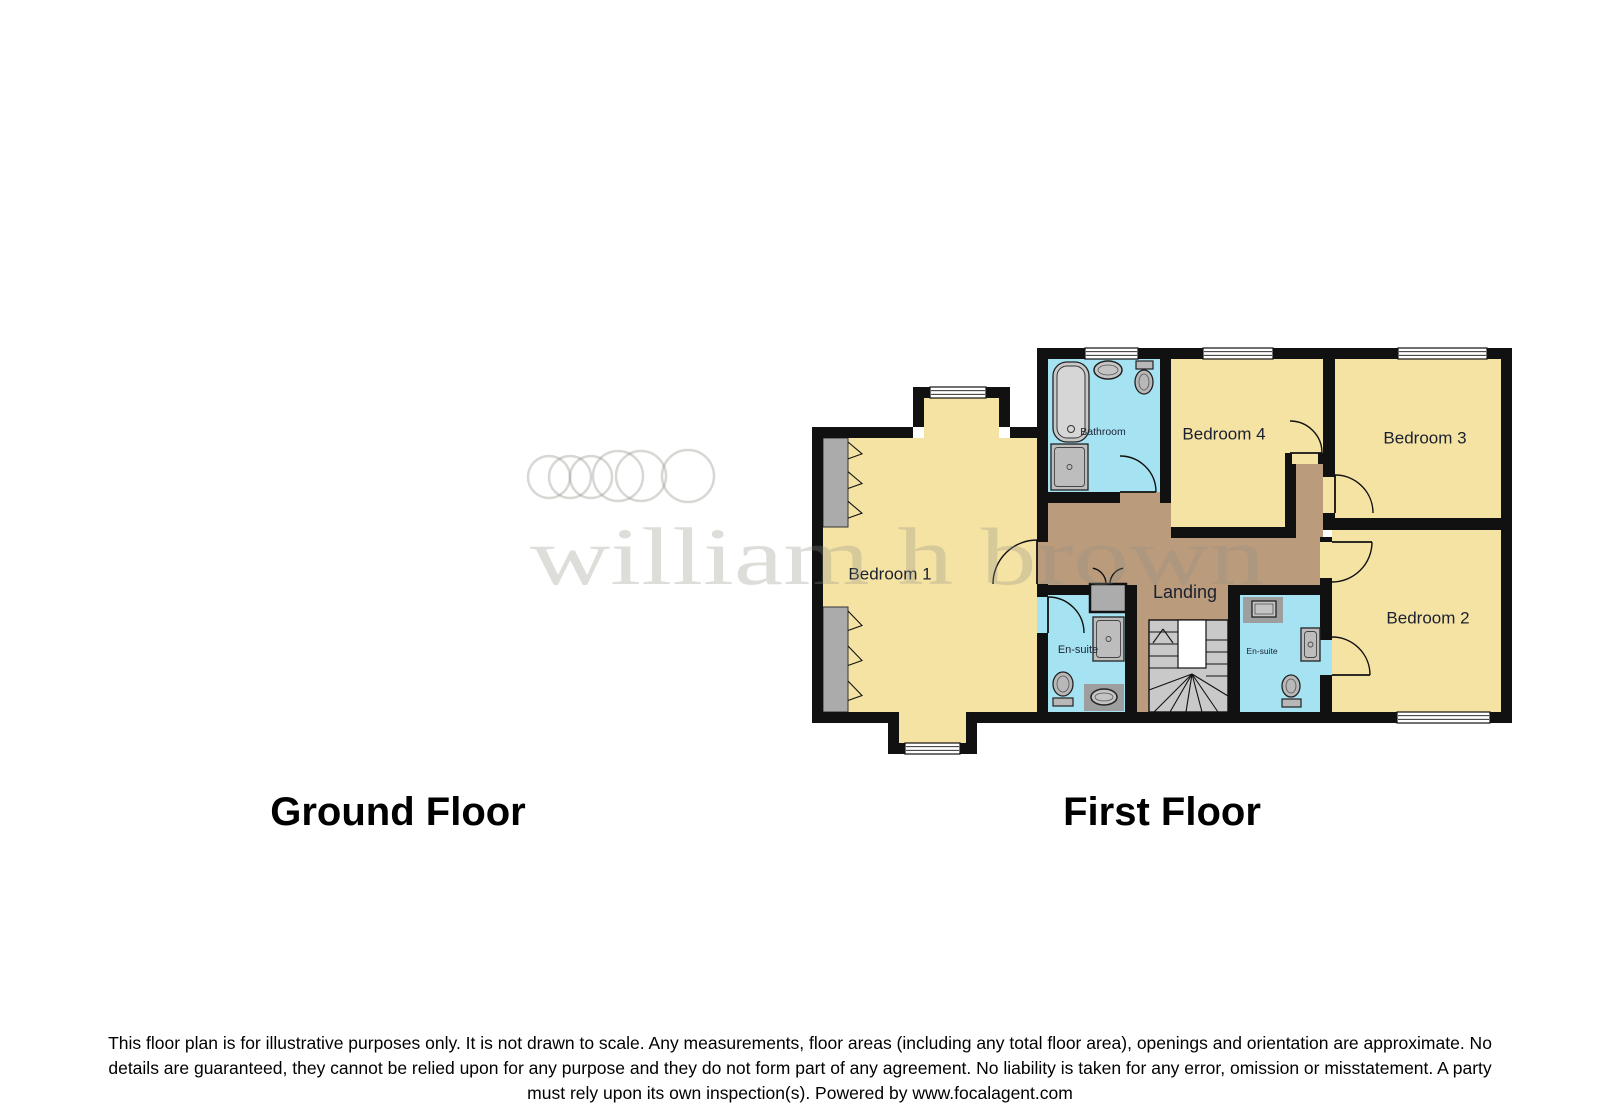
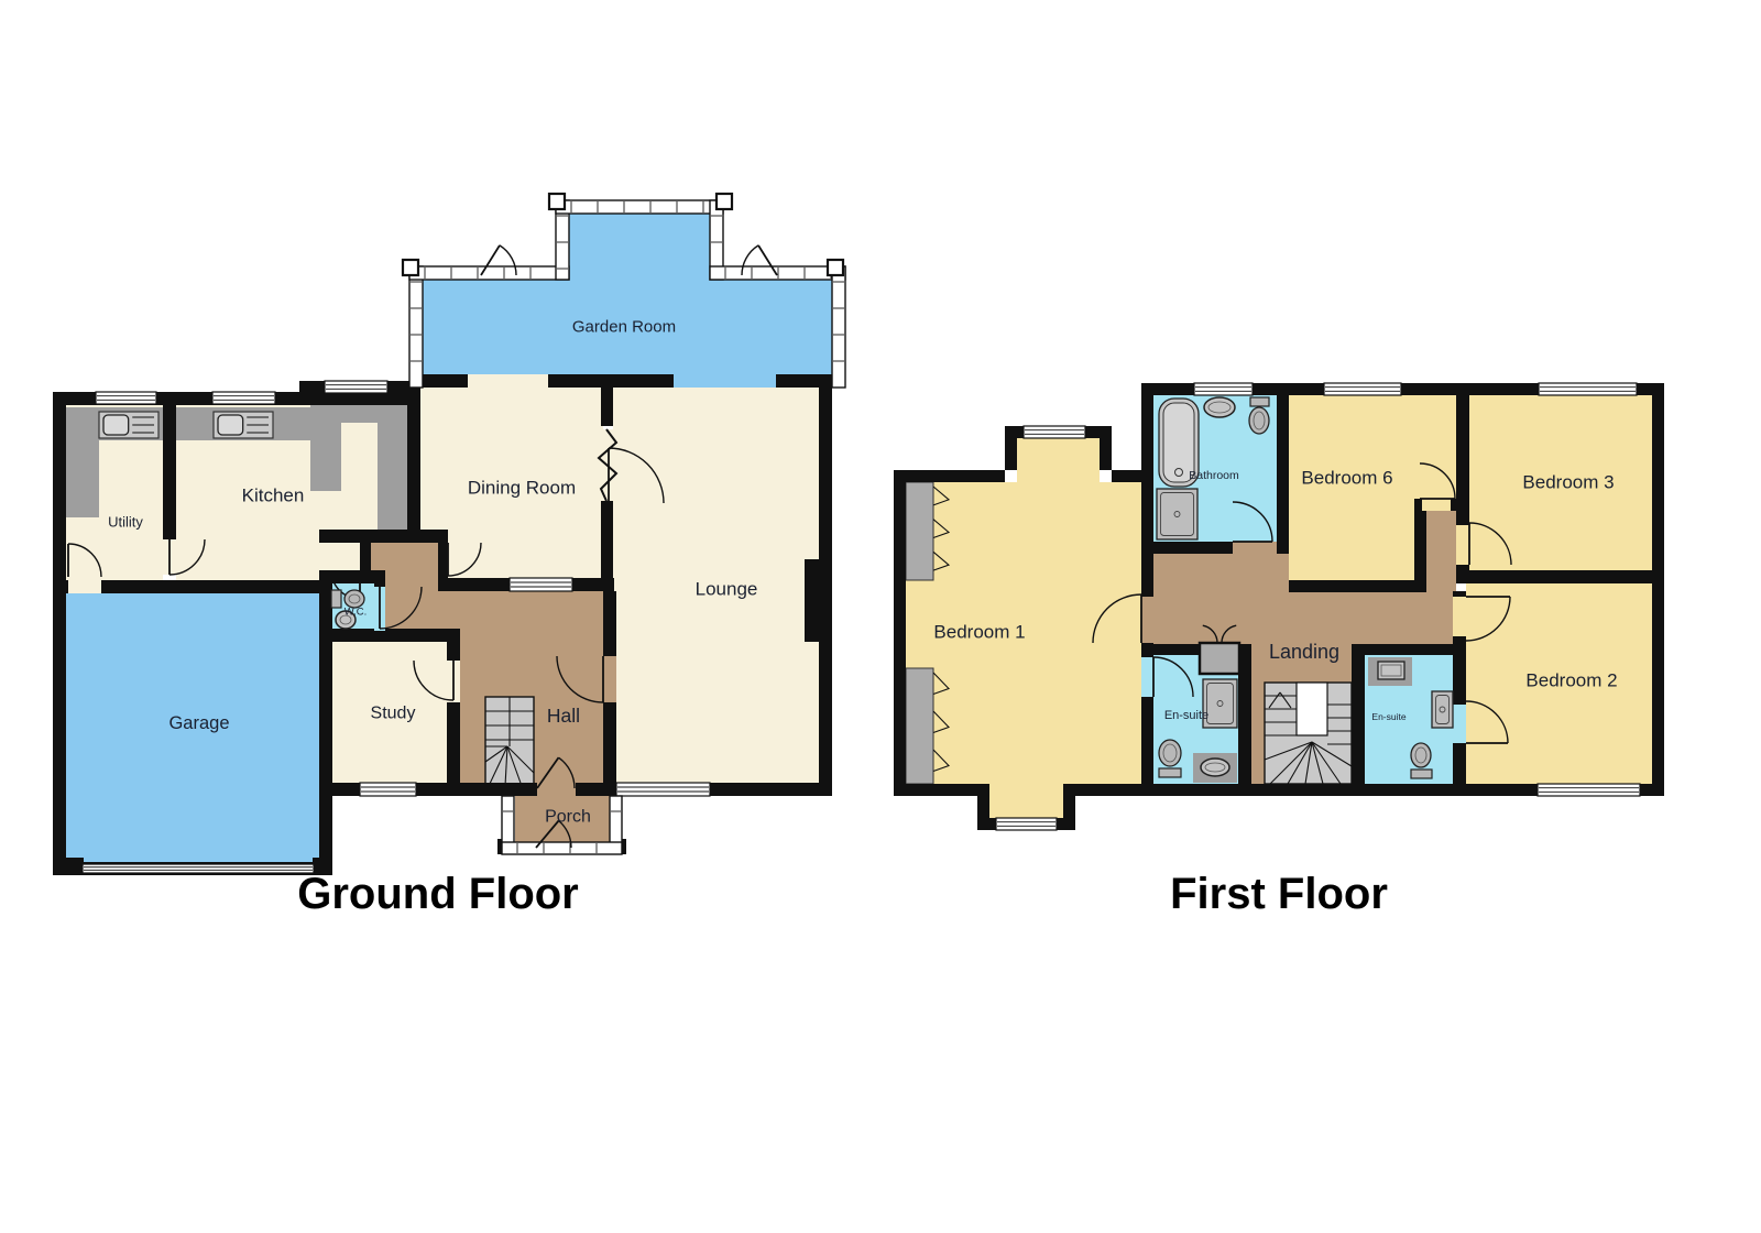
+ Garden Room
+ Kitchen
+ Utility
+ Dining Room
+ Lounge
+ W.C.
+ Garage
+ Study
+ Hall
+ Porch
  Bedroom 1
  Bathroom
- Bedroom 4
+ Bedroom 6
  Bedroom 3
  Bedroom 2
  Landing
  En-suite
  En-suite
- william h brown
  Ground Floor
  First Floor
- This floor plan is for illustrative purposes only. It is not drawn to scale. Any measurements, floor areas (including any total floor area), openings and orientation are approximate. No
- details are guaranteed, they cannot be relied upon for any purpose and they do not form part of any agreement. No liability is taken for any error, omission or misstatement. A party
- must rely upon its own inspection(s). Powered by www.focalagent.com
